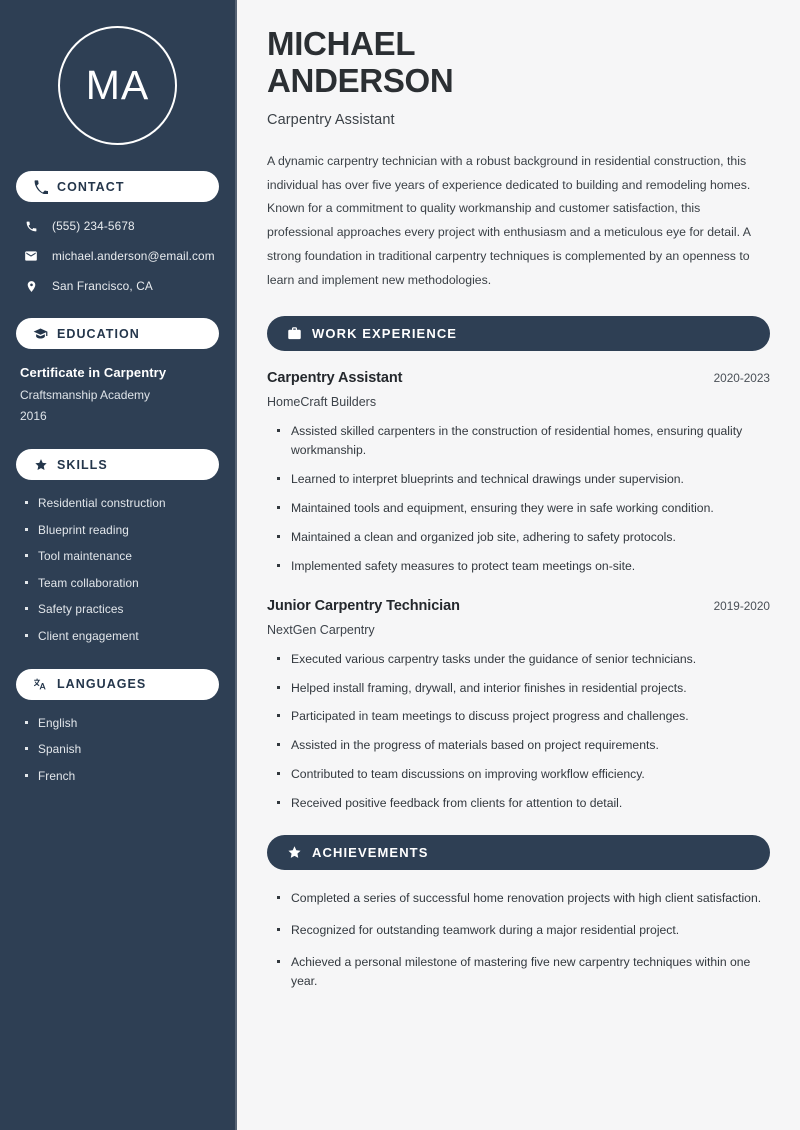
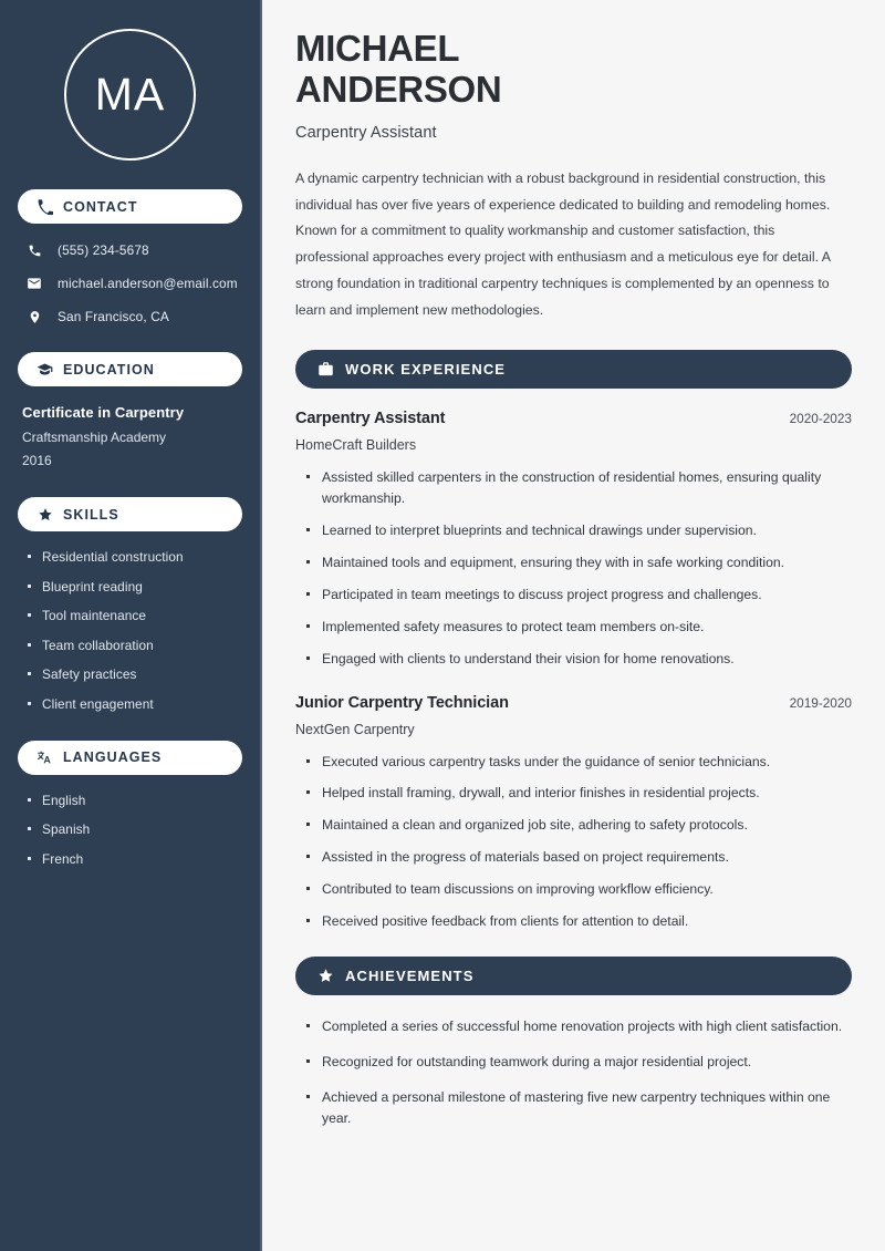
  MA
  CONTACT
  (555) 234-5678
  michael.anderson@email.com
  San Francisco, CA
  EDUCATION
  Certificate in Carpentry
  Craftsmanship Academy
  2016
  SKILLS
  Residential construction
  Blueprint reading
  Tool maintenance
  Team collaboration
  Safety practices
  Client engagement
  LANGUAGES
  English
  Spanish
  French
  MICHAEL
  ANDERSON
  Carpentry Assistant
  A dynamic carpentry technician with a robust background in residential construction, this individual has over five years of experience dedicated to building and remodeling homes. Known for a commitment to quality workmanship and customer satisfaction, this professional approaches every project with enthusiasm and a meticulous eye for detail. A strong foundation in traditional carpentry techniques is complemented by an openness to learn and implement new methodologies.
  WORK EXPERIENCE
  Carpentry Assistant
  2020-2023
  HomeCraft Builders
  Assisted skilled carpenters in the construction of residential homes, ensuring quality workmanship.
  Learned to interpret blueprints and technical drawings under supervision.
- Maintained tools and equipment, ensuring they were in safe working condition.
+ Maintained tools and equipment, ensuring they with in safe working condition.
- Maintained a clean and organized job site, adhering to safety protocols.
+ Participated in team meetings to discuss project progress and challenges.
- Implemented safety measures to protect team meetings on-site.
+ Implemented safety measures to protect team members on-site.
+ Engaged with clients to understand their vision for home renovations.
  Junior Carpentry Technician
  2019-2020
  NextGen Carpentry
  Executed various carpentry tasks under the guidance of senior technicians.
  Helped install framing, drywall, and interior finishes in residential projects.
- Participated in team meetings to discuss project progress and challenges.
+ Maintained a clean and organized job site, adhering to safety protocols.
  Assisted in the progress of materials based on project requirements.
  Contributed to team discussions on improving workflow efficiency.
  Received positive feedback from clients for attention to detail.
  ACHIEVEMENTS
  Completed a series of successful home renovation projects with high client satisfaction.
  Recognized for outstanding teamwork during a major residential project.
  Achieved a personal milestone of mastering five new carpentry techniques within one year.
